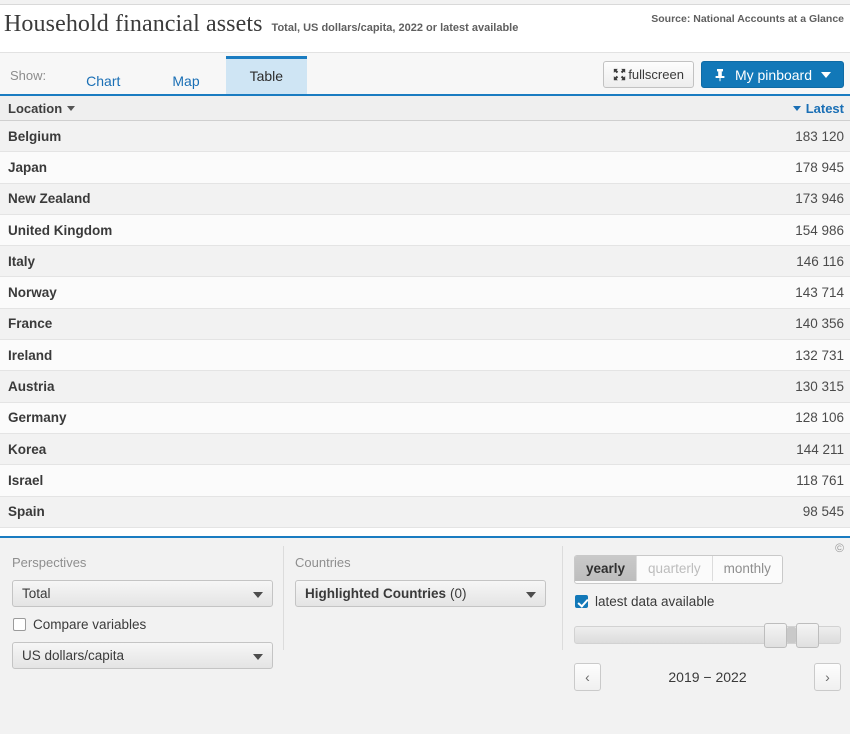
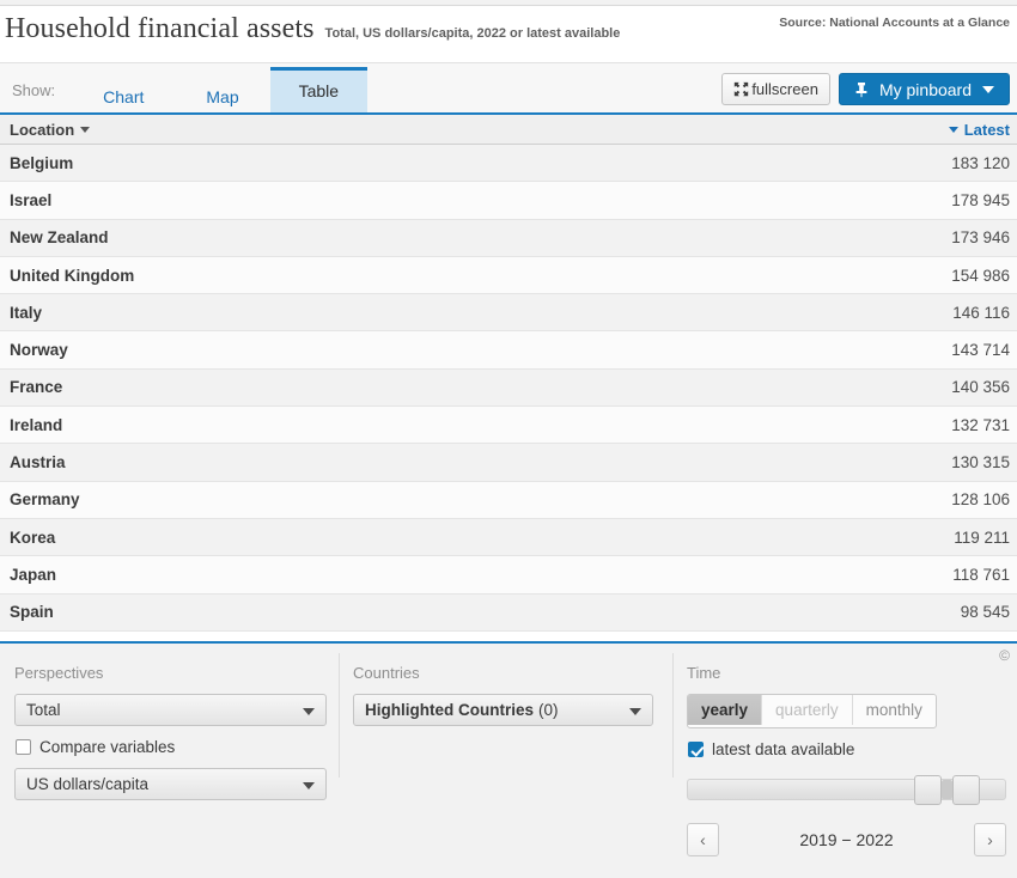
  Household financial assets
  Total, US dollars/capita, 2022 or latest available
  Source: National Accounts at a Glance
  Show:
  Chart
  Map
  Table
  fullscreen
  My pinboard
  Location
  Latest
  Belgium
  183 120
- Japan
+ Israel
  178 945
  New Zealand
  173 946
  United Kingdom
  154 986
  Italy
  146 116
  Norway
  143 714
  France
  140 356
  Ireland
  132 731
  Austria
  130 315
  Germany
  128 106
  Korea
- 144 211
+ 119 211
- Israel
+ Japan
  118 761
  Spain
  98 545
  Perspectives
  Total
  Compare variables
  US dollars/capita
  Countries
  Highlighted Countries
  (0)
  ©
+ Time
  yearly
  quarterly
  monthly
  latest data available
  ‹
  2019 − 2022
  ›
